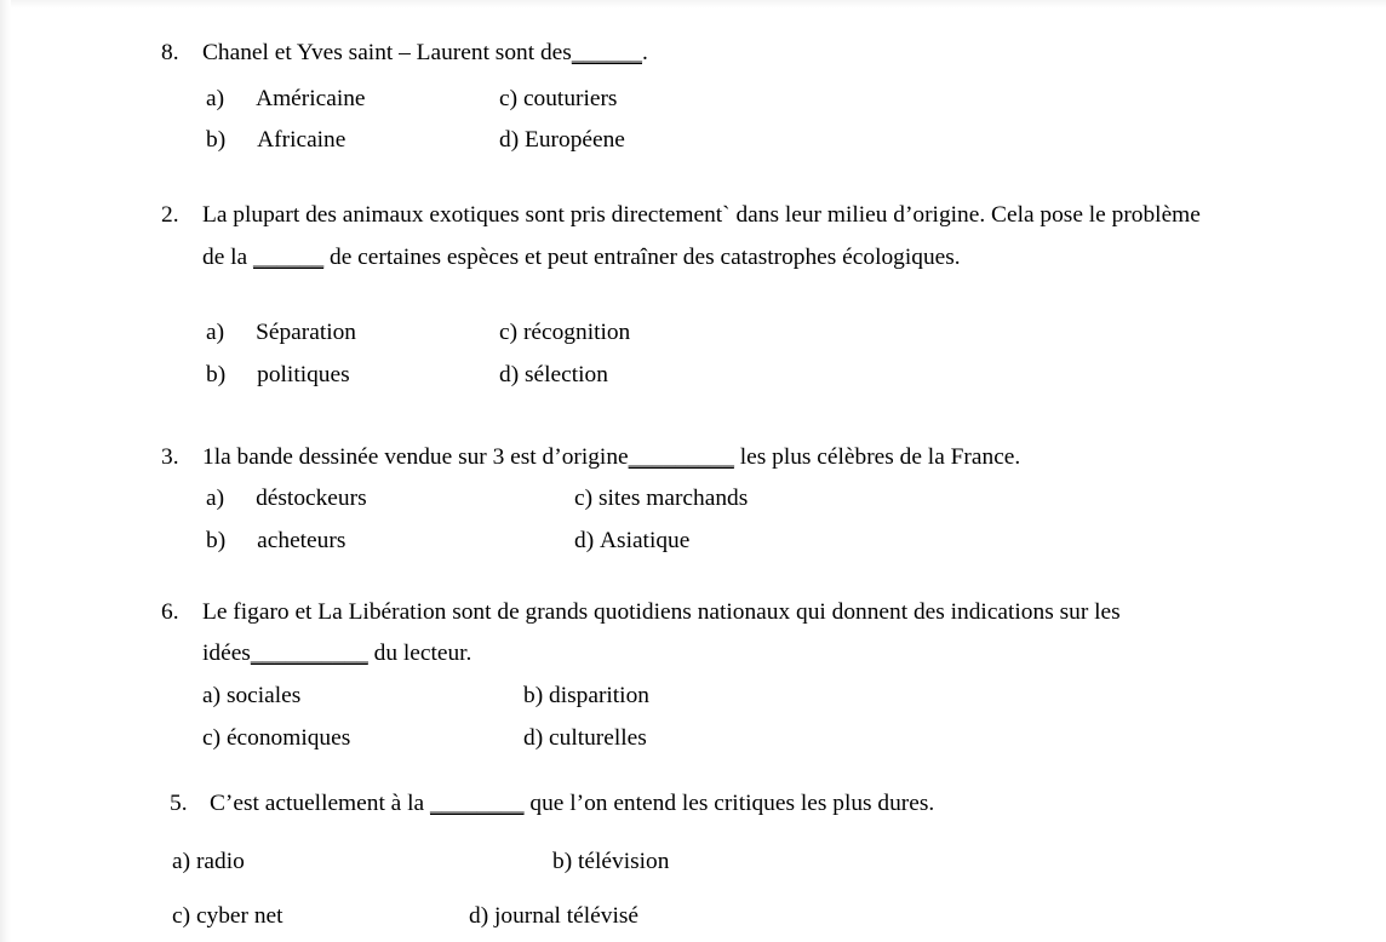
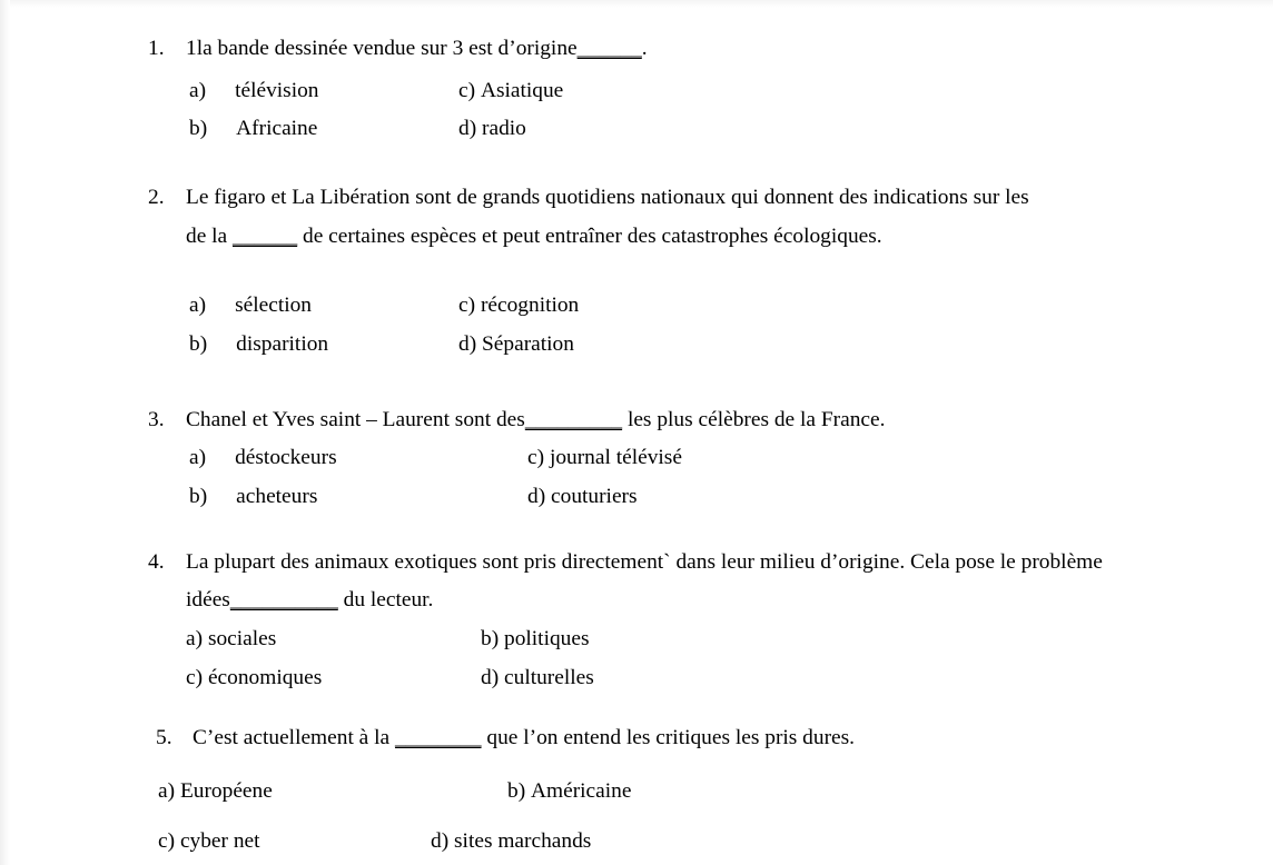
- 8.
+ 1.
- Chanel et Yves saint – Laurent sont des______.
+ 1la bande dessinée vendue sur 3 est d’origine______.
- a) Américaine
+ a) télévision
- c) couturiers
+ c) Asiatique
  b) Africaine
- d) Européene
+ d) radio
  2.
- La plupart des animaux exotiques sont pris directement` dans leur milieu d’origine. Cela pose le problème
+ Le figaro et La Libération sont de grands quotidiens nationaux qui donnent des indications sur les
  de la ______ de certaines espèces et peut entraîner des catastrophes écologiques.
- a) Séparation
+ a) sélection
  c) récognition
- b) politiques
+ b) disparition
- d) sélection
+ d) Séparation
  3.
- 1la bande dessinée vendue sur 3 est d’origine_________ les plus célèbres de la France.
+ Chanel et Yves saint – Laurent sont des_________ les plus célèbres de la France.
  a) déstockeurs
- c) sites marchands
+ c) journal télévisé
  b) acheteurs
- d) Asiatique
+ d) couturiers
- 6.
+ 4.
- Le figaro et La Libération sont de grands quotidiens nationaux qui donnent des indications sur les
+ La plupart des animaux exotiques sont pris directement` dans leur milieu d’origine. Cela pose le problème
  idées__________ du lecteur.
  a) sociales
- b) disparition
+ b) politiques
  c) économiques
  d) culturelles
  5.
- C’est actuellement à la ________ que l’on entend les critiques les plus dures.
+ C’est actuellement à la ________ que l’on entend les critiques les pris dures.
- a) radio
+ a) Européene
- b) télévision
+ b) Américaine
  c) cyber net
- d) journal télévisé
+ d) sites marchands
